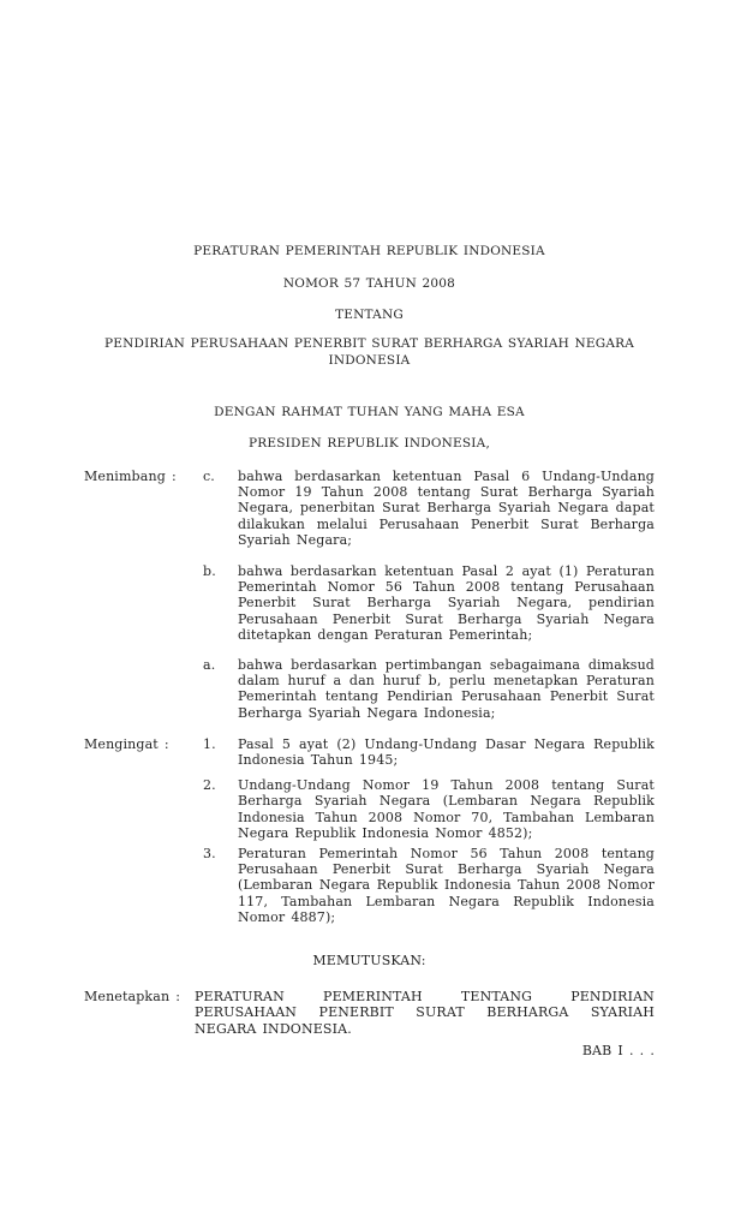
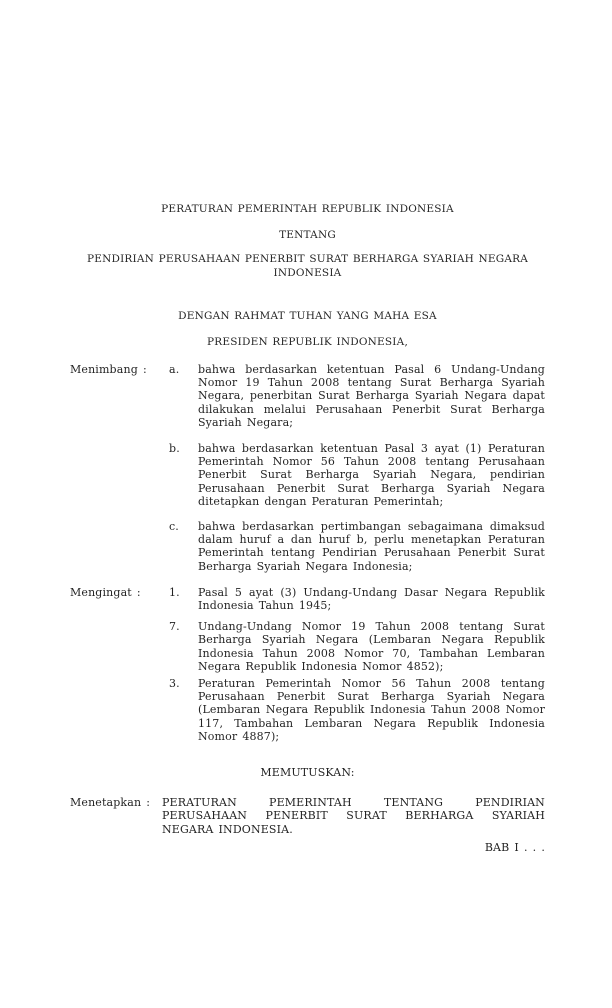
  PERATURAN PEMERINTAH REPUBLIK INDONESIA
- NOMOR 57 TAHUN 2008
  TENTANG
  PENDIRIAN PERUSAHAAN PENERBIT SURAT BERHARGA SYARIAH NEGARA
  INDONESIA
  DENGAN RAHMAT TUHAN YANG MAHA ESA
  PRESIDEN REPUBLIK INDONESIA,
  Menimbang :
- c.
+ a.
  bahwa berdasarkan ketentuan Pasal 6 Undang-Undang Nomor 19 Tahun 2008 tentang Surat Berharga Syariah Negara, penerbitan Surat Berharga Syariah Negara dapat dilakukan melalui Perusahaan Penerbit Surat Berharga Syariah Negara;
  b.
- bahwa berdasarkan ketentuan Pasal 2 ayat (1) Peraturan Pemerintah Nomor 56 Tahun 2008 tentang Perusahaan Penerbit Surat Berharga Syariah Negara, pendirian Perusahaan Penerbit Surat Berharga Syariah Negara ditetapkan dengan Peraturan Pemerintah;
+ bahwa berdasarkan ketentuan Pasal 3 ayat (1) Peraturan Pemerintah Nomor 56 Tahun 2008 tentang Perusahaan Penerbit Surat Berharga Syariah Negara, pendirian Perusahaan Penerbit Surat Berharga Syariah Negara ditetapkan dengan Peraturan Pemerintah;
- a.
+ c.
  bahwa berdasarkan pertimbangan sebagaimana dimaksud dalam huruf a dan huruf b, perlu menetapkan Peraturan Pemerintah tentang Pendirian Perusahaan Penerbit Surat Berharga Syariah Negara Indonesia;
  Mengingat :
  1.
- Pasal 5 ayat (2) Undang-Undang Dasar Negara Republik Indonesia Tahun 1945;
+ Pasal 5 ayat (3) Undang-Undang Dasar Negara Republik Indonesia Tahun 1945;
- 2.
+ 7.
  Undang-Undang Nomor 19 Tahun 2008 tentang Surat Berharga Syariah Negara (Lembaran Negara Republik Indonesia Tahun 2008 Nomor 70, Tambahan Lembaran Negara Republik Indonesia Nomor 4852);
  3.
  Peraturan Pemerintah Nomor 56 Tahun 2008 tentang Perusahaan Penerbit Surat Berharga Syariah Negara (Lembaran Negara Republik Indonesia Tahun 2008 Nomor 117, Tambahan Lembaran Negara Republik Indonesia Nomor 4887);
  MEMUTUSKAN:
  Menetapkan :
  PERATURAN
  PEMERINTAH
  TENTANG
  PENDIRIAN
  PERUSAHAAN
  PENERBIT
  SURAT
  BERHARGA
  SYARIAH
  NEGARA INDONESIA.
  BAB I . . .
